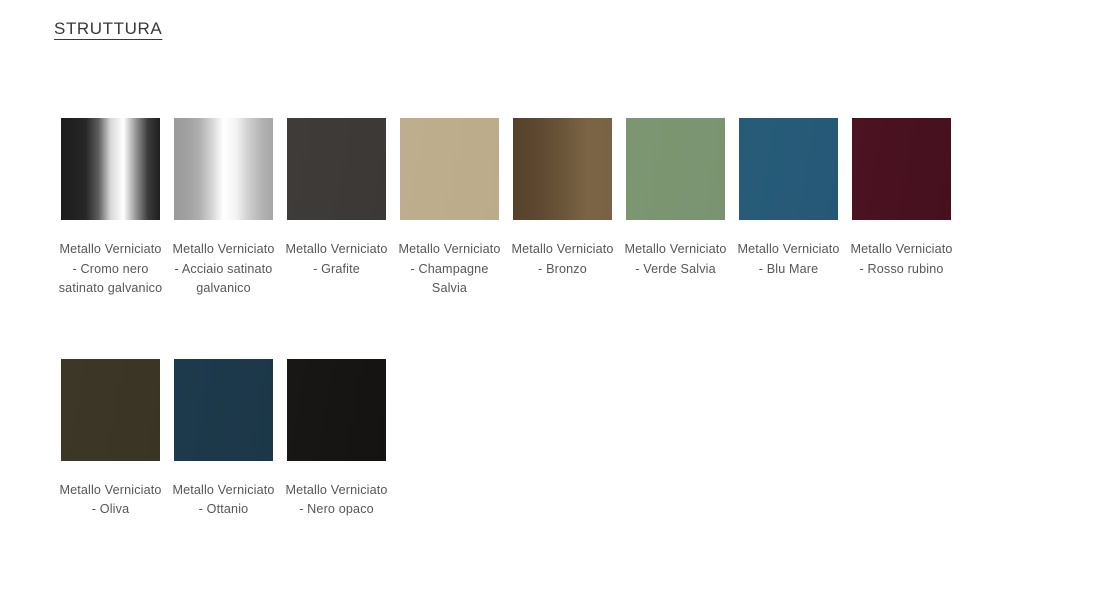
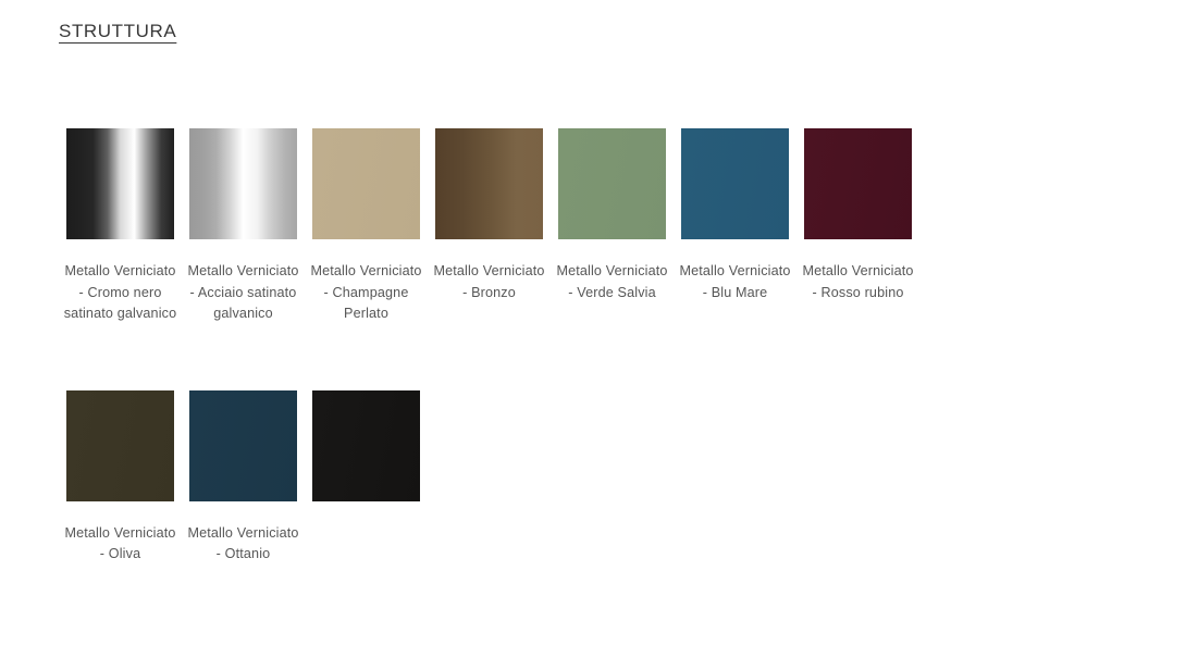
  STRUTTURA
  Metallo Verniciato - Cromo nero satinato galvanico
  Metallo Verniciato - Acciaio satinato galvanico
- Metallo Verniciato - Grafite
- Metallo Verniciato - Champagne Salvia
+ Metallo Verniciato - Champagne Perlato
  Metallo Verniciato - Bronzo
  Metallo Verniciato - Verde Salvia
  Metallo Verniciato - Blu Mare
  Metallo Verniciato - Rosso rubino
  Metallo Verniciato - Oliva
  Metallo Verniciato - Ottanio
- Metallo Verniciato - Nero opaco
